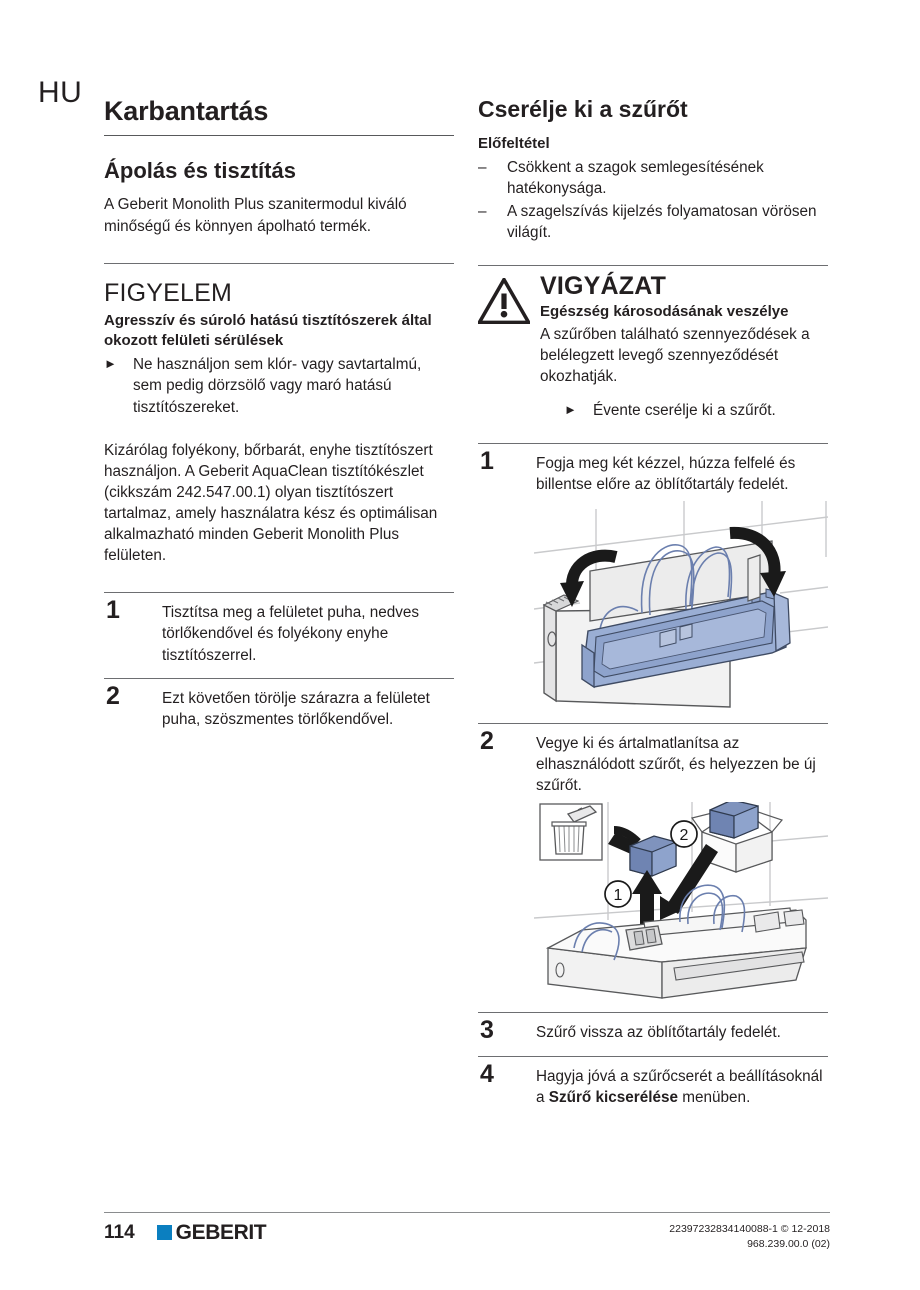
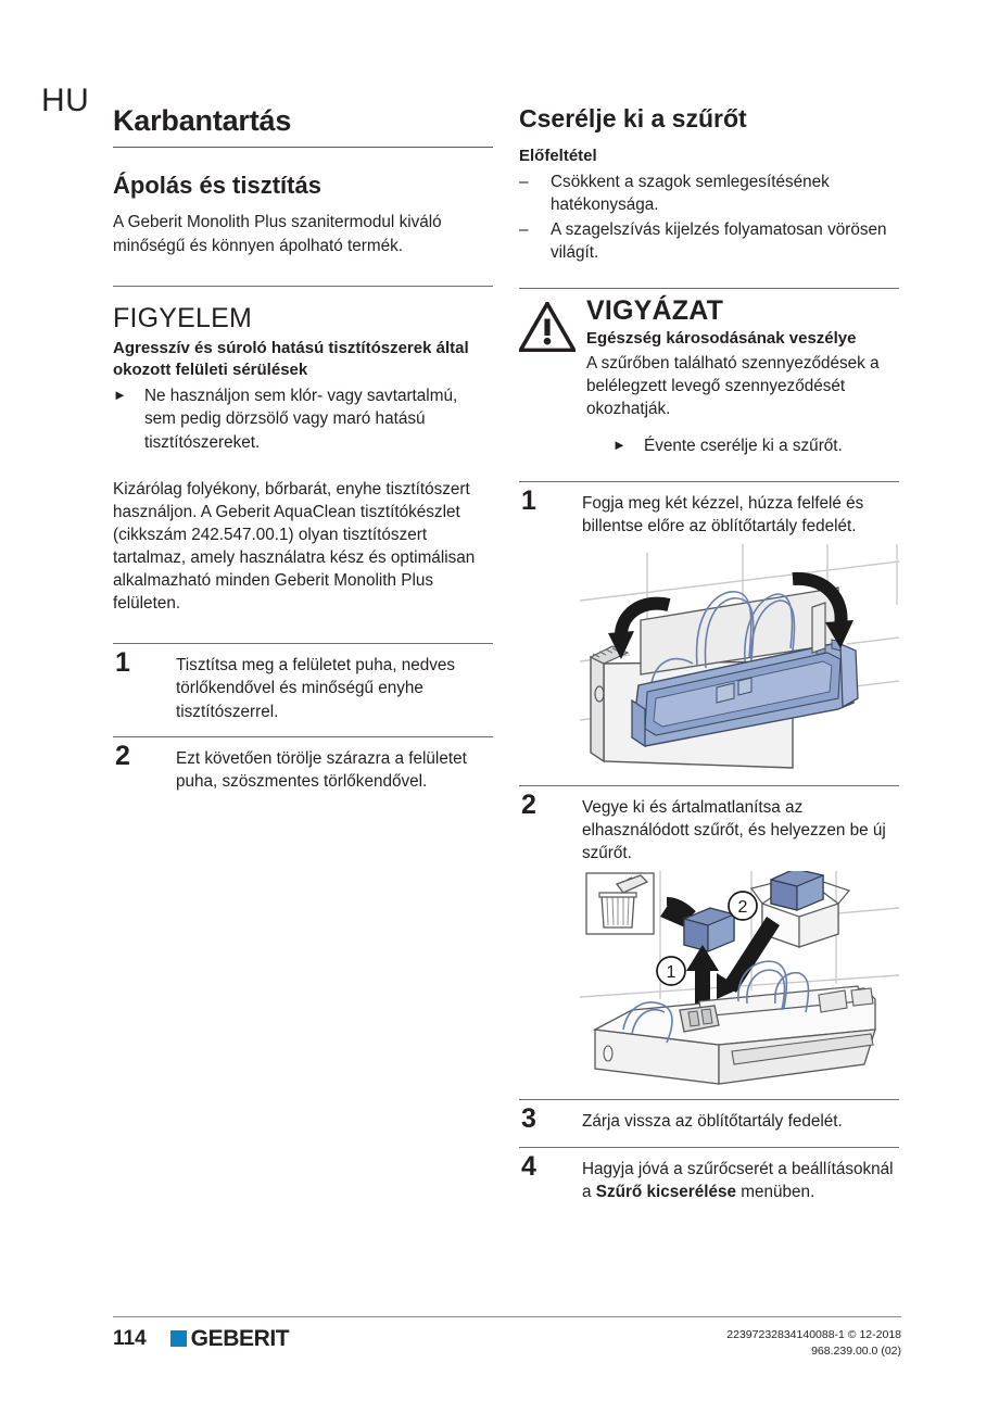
  HU
  Karbantartás
  Ápolás és tisztítás
  A Geberit Monolith Plus szanitermodul kiváló minőségű és könnyen ápolható termék.
  FIGYELEM
  Agresszív és súroló hatású tisztítószerek által okozott felületi sérülések
  ►
  Ne használjon sem klór- vagy savtartalmú, sem pedig dörzsölő vagy maró hatású tisztítószereket.
  Kizárólag folyékony, bőrbarát, enyhe tisztítószert használjon. A Geberit AquaClean tisztítókészlet (cikkszám 242.547.00.1) olyan tisztítószert tartalmaz, amely használatra kész és optimálisan alkalmazható minden Geberit Monolith Plus felületen.
  1
- Tisztítsa meg a felületet puha, nedves törlőkendővel és folyékony enyhe tisztítószerrel.
+ Tisztítsa meg a felületet puha, nedves törlőkendővel és minőségű enyhe tisztítószerrel.
  2
  Ezt követően törölje szárazra a felületet puha, szöszmentes törlőkendővel.
  Cserélje ki a szűrőt
  Előfeltétel
  –
  Csökkent a szagok semlegesítésének hatékonysága.
  –
  A szagelszívás kijelzés folyamatosan vörösen világít.
  VIGYÁZAT
  Egészség károsodásának veszélye
  A szűrőben található szennyeződések a belélegzett levegő szennyeződését okozhatják.
  ►
  Évente cserélje ki a szűrőt.
  1
  Fogja meg két kézzel, húzza felfelé és billentse előre az öblítőtartály fedelét.
  2
  Vegye ki és ártalmatlanítsa az elhasználódott szűrőt, és helyezzen be új szűrőt.
  1
  2
  3
- Szűrő vissza az öblítőtartály fedelét.
+ Zárja vissza az öblítőtartály fedelét.
  4
  Hagyja jóvá a szűrőcserét a beállításoknál a Szűrő kicserélése menüben.
  114
  GEBERIT
  22397232834140088-1 © 12-2018
  968.239.00.0 (02)
